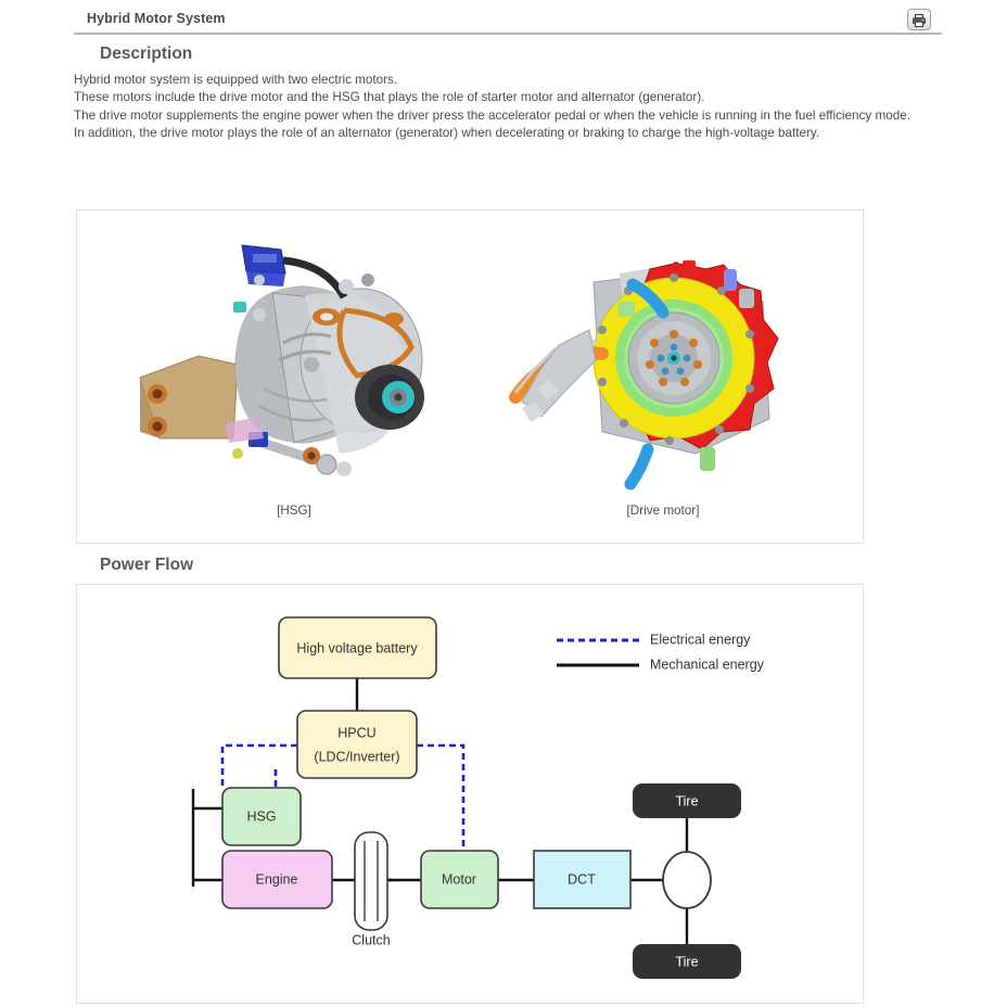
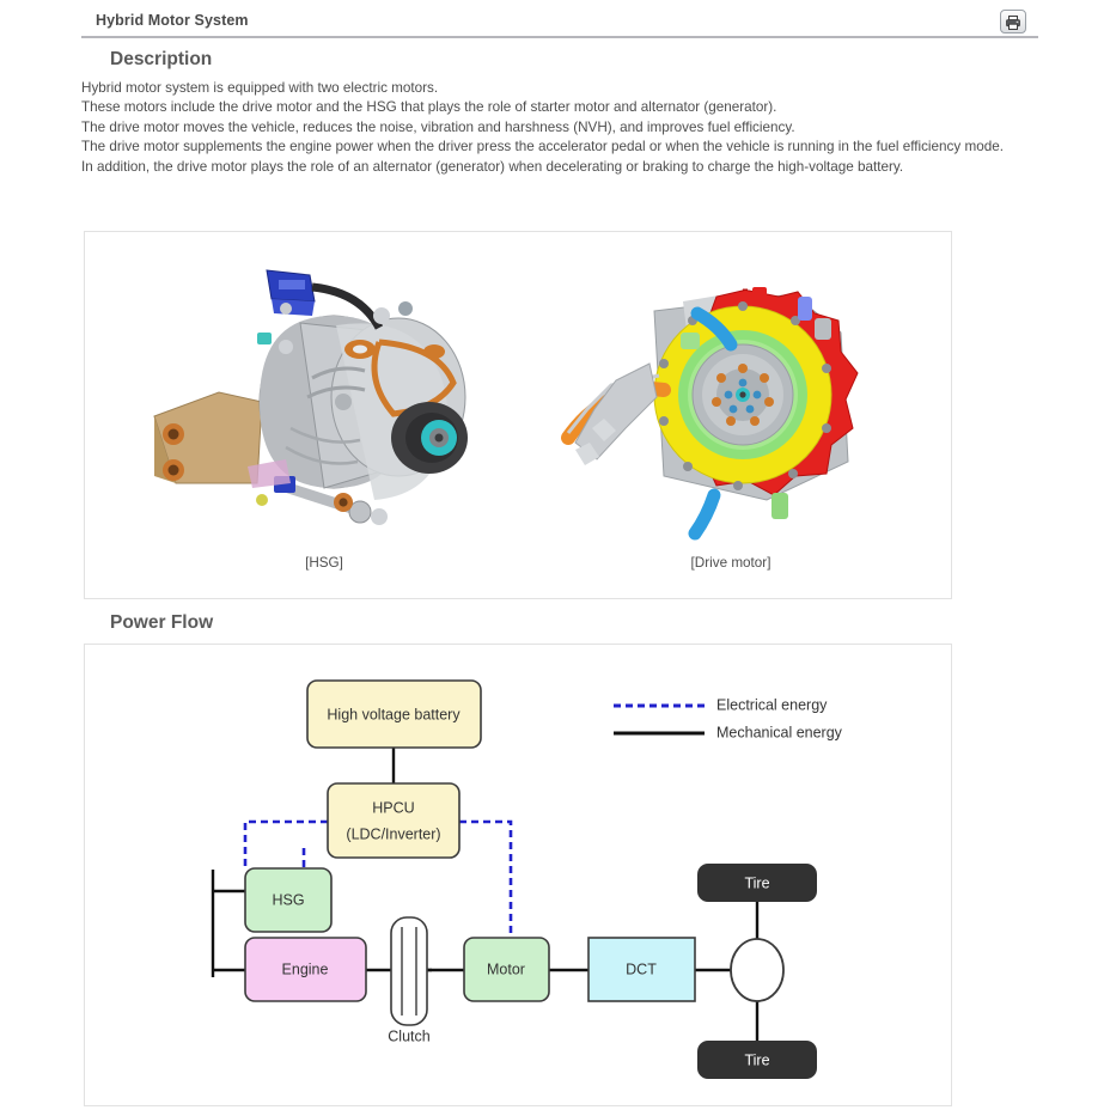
  Hybrid Motor System
  Description
  Hybrid motor system is equipped with two electric motors.
  These motors include the drive motor and the HSG that plays the role of starter motor and alternator (generator).
+ The drive motor moves the vehicle, reduces the noise, vibration and harshness (NVH), and improves fuel efficiency.
  The drive motor supplements the engine power when the driver press the accelerator pedal or when the vehicle is running in the fuel efficiency mode.
  In addition, the drive motor plays the role of an alternator (generator) when decelerating or braking to charge the high-voltage battery.
  [HSG]
  [Drive motor]
  Power Flow
  Electrical energy
  Mechanical energy
  High voltage battery
  HPCU
  (LDC/Inverter)
  HSG
  Engine
  Clutch
  Motor
  DCT
  Tire
  Tire
